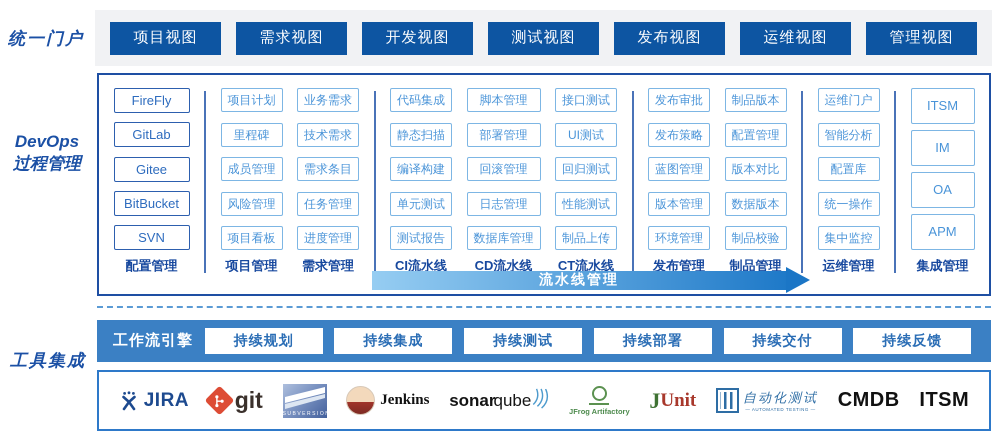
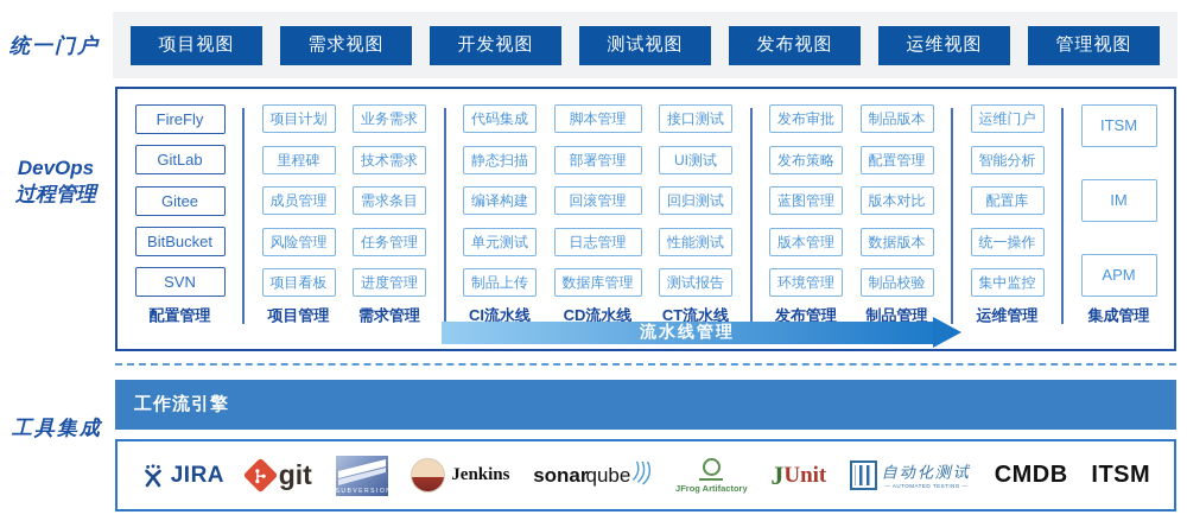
  统一门户
  DevOps
  过程管理
  工具集成
  项目视图
  需求视图
  开发视图
  测试视图
  发布视图
  运维视图
  管理视图
  FireFly
  GitLab
  Gitee
  BitBucket
  SVN
  配置管理
  项目计划
  里程碑
  成员管理
  风险管理
  项目看板
  项目管理
  业务需求
  技术需求
  需求条目
  任务管理
  进度管理
  需求管理
  代码集成
  静态扫描
  编译构建
  单元测试
- 测试报告
+ 制品上传
  CI流水线
  脚本管理
  部署管理
  回滚管理
  日志管理
  数据库管理
  CD流水线
  接口测试
  UI测试
  回归测试
  性能测试
- 制品上传
+ 测试报告
  CT流水线
  发布审批
  发布策略
  蓝图管理
  版本管理
  环境管理
  发布管理
  制品版本
  配置管理
  版本对比
  数据版本
  制品校验
  制品管理
  运维门户
  智能分析
  配置库
  统一操作
  集中监控
  运维管理
  ITSM
  IM
- OA
  APM
  集成管理
  流水线管理
  工作流引擎
- 持续规划
- 持续集成
- 持续测试
- 持续部署
- 持续交付
- 持续反馈
  JIRA
  git
  Jenkins
  sonar
  qube
  JFrog Artifactory
  J
  Unit
  自动化测试
  CMDB
  ITSM
